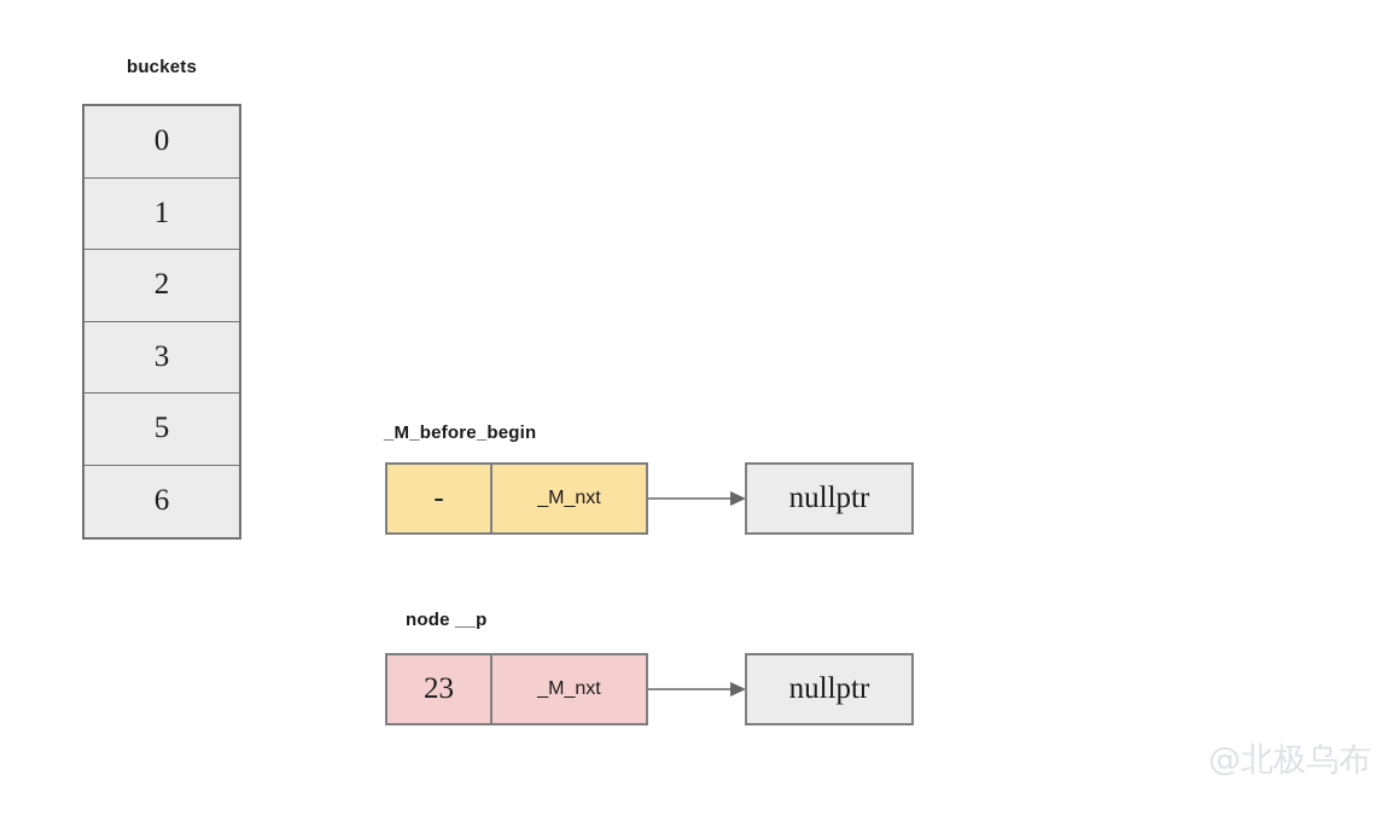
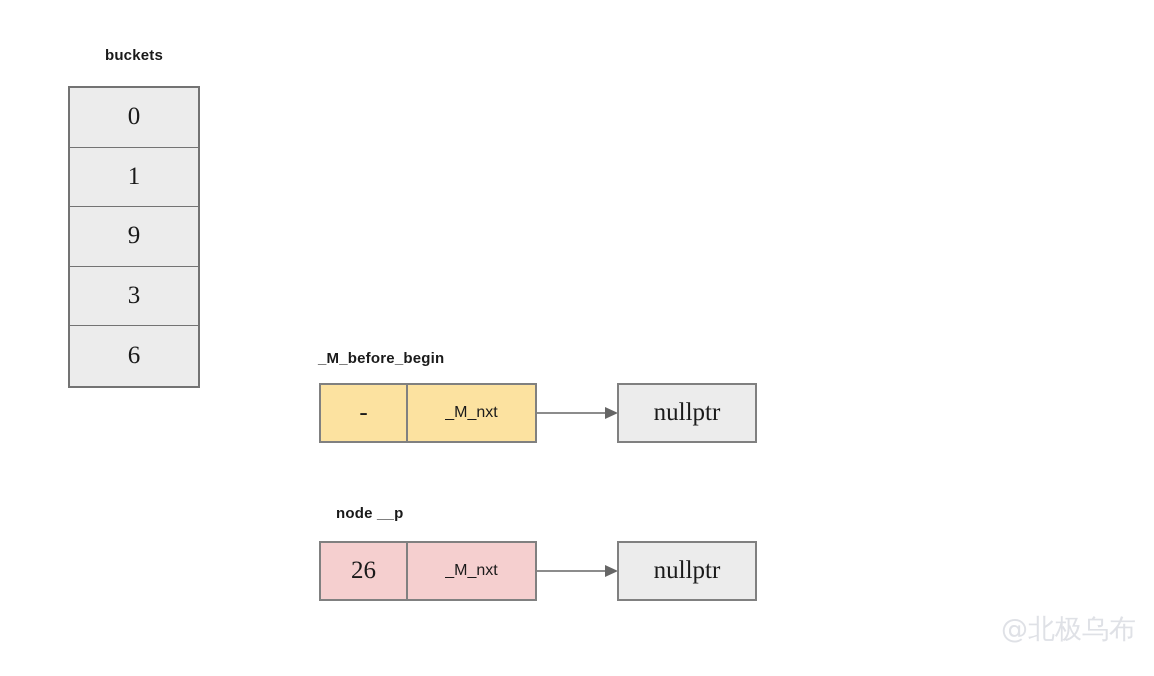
  buckets
  0
  1
- 2
+ 9
  3
- 5
  6
  _M_before_begin
  -
  _M_nxt
  nullptr
  node __p
- 23
+ 26
  _M_nxt
  nullptr
  @北极乌布
